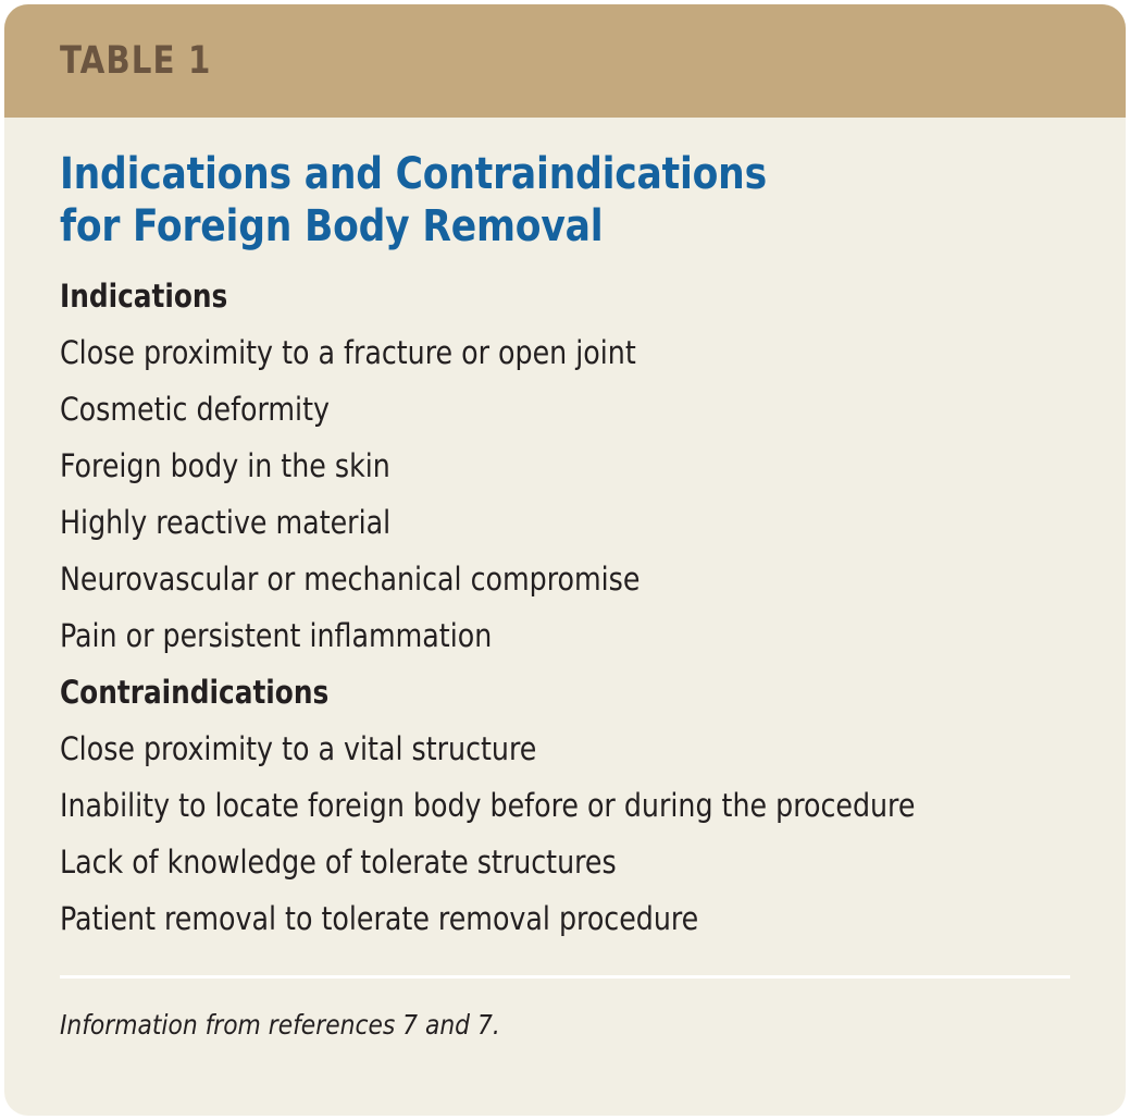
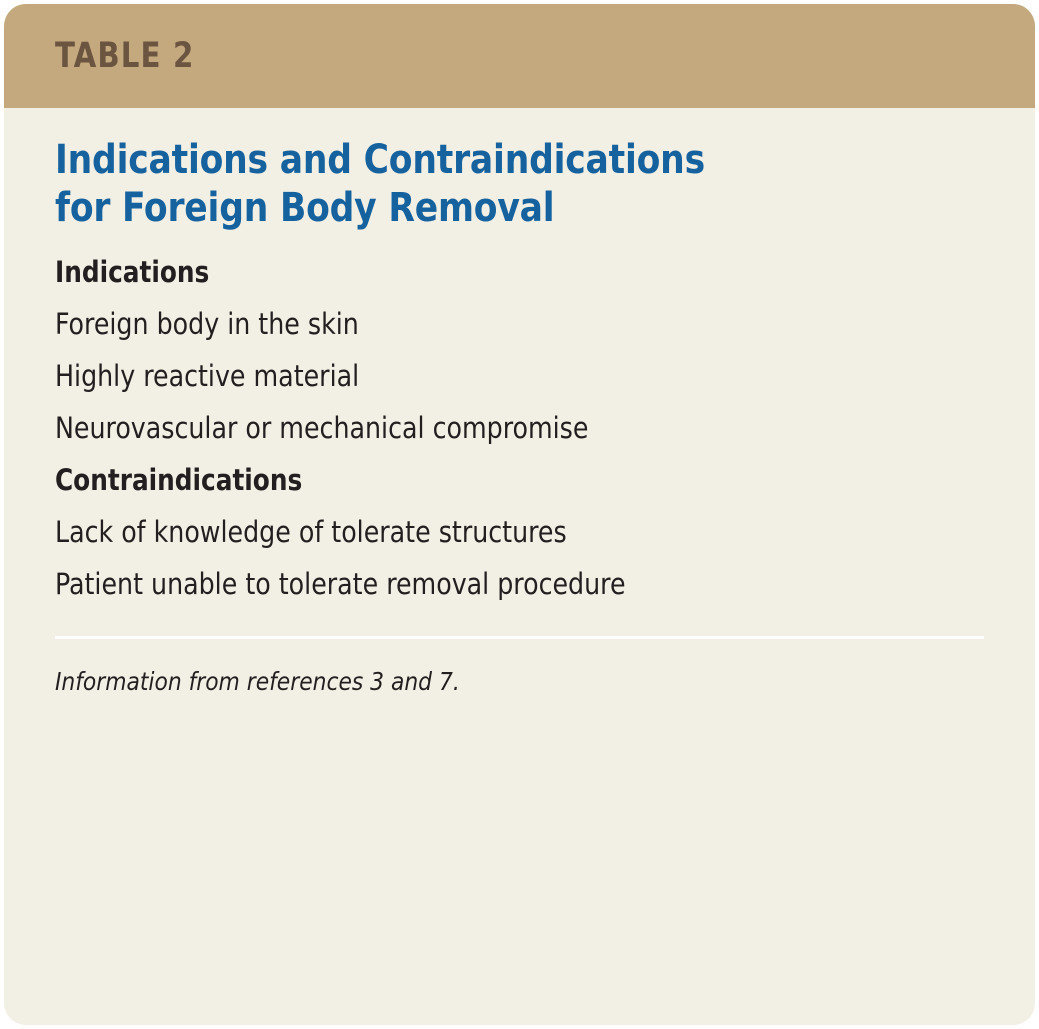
- TABLE 1
+ TABLE 2
  Indications and Contraindications
  for Foreign Body Removal
  Indications
- Close proximity to a fracture or open joint
- Cosmetic deformity
  Foreign body in the skin
  Highly reactive material
  Neurovascular or mechanical compromise
- Pain or persistent inflammation
  Contraindications
- Close proximity to a vital structure
- Inability to locate foreign body before or during the procedure
  Lack of knowledge of tolerate structures
- Patient removal to tolerate removal procedure
+ Patient unable to tolerate removal procedure
- Information from references 7 and 7.
+ Information from references 3 and 7.
